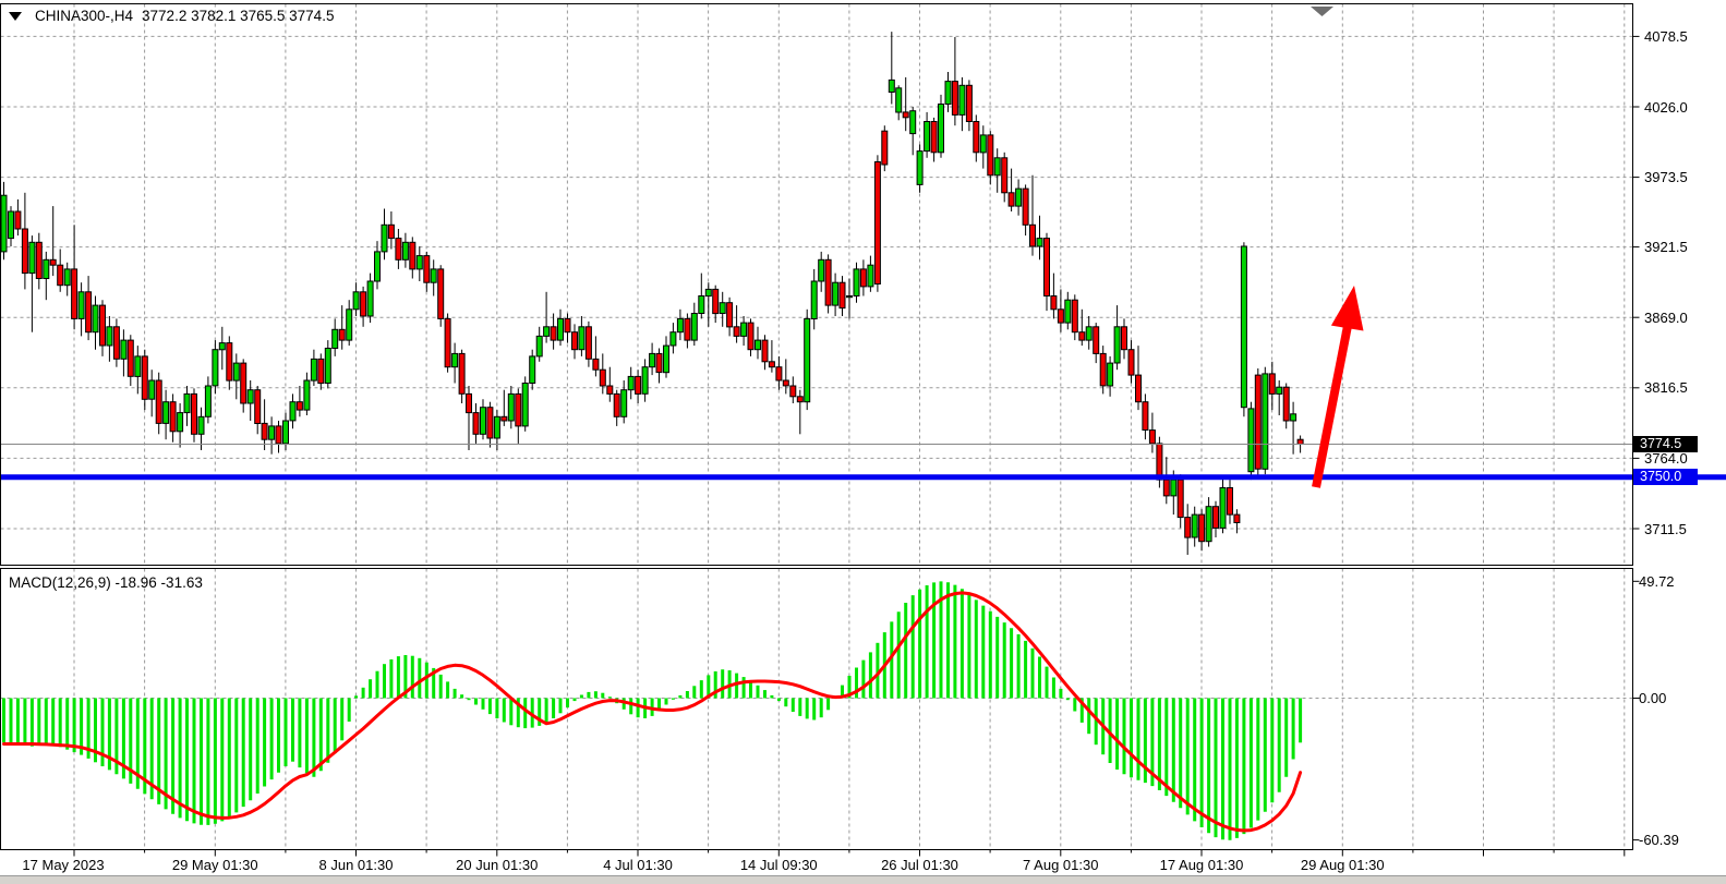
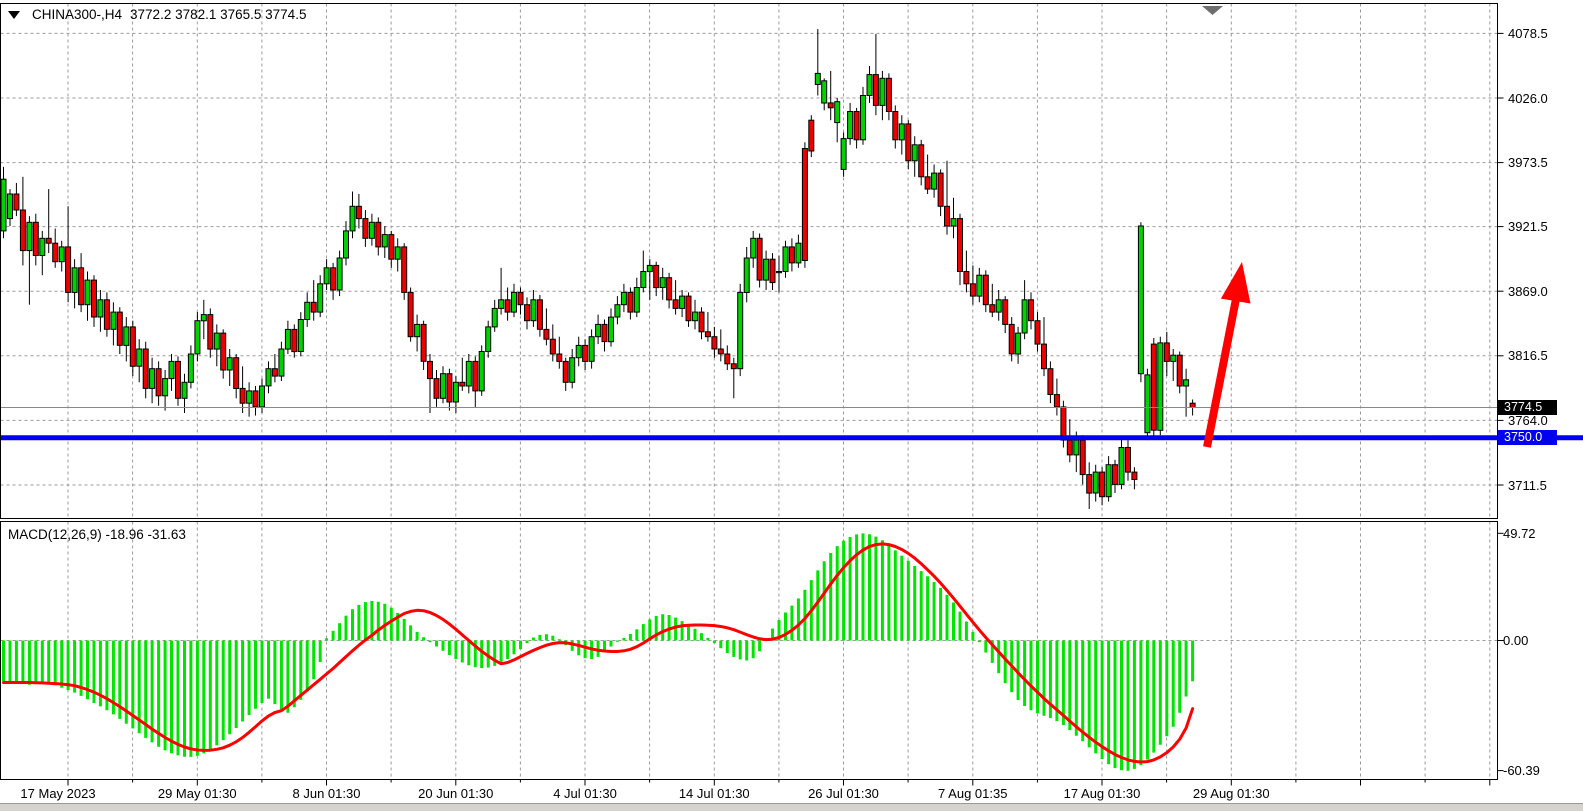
  CHINA300-,H4
  3772.2 3782.1 3765.5 3774.5
  MACD(12,26,9) -18.96 -31.63
  4078.5
  4026.0
  3973.5
  3921.5
  3869.0
  3816.5
  3764.0
  3711.5
  49.72
  0.00
  -60.39
  17 May 2023
  29 May 01:30
  8 Jun 01:30
  20 Jun 01:30
  4 Jul 01:30
- 14 Jul 09:30
+ 14 Jul 01:30
  26 Jul 01:30
- 7 Aug 01:30
+ 7 Aug 01:35
  17 Aug 01:30
  29 Aug 01:30
  3774.5
  3750.0
